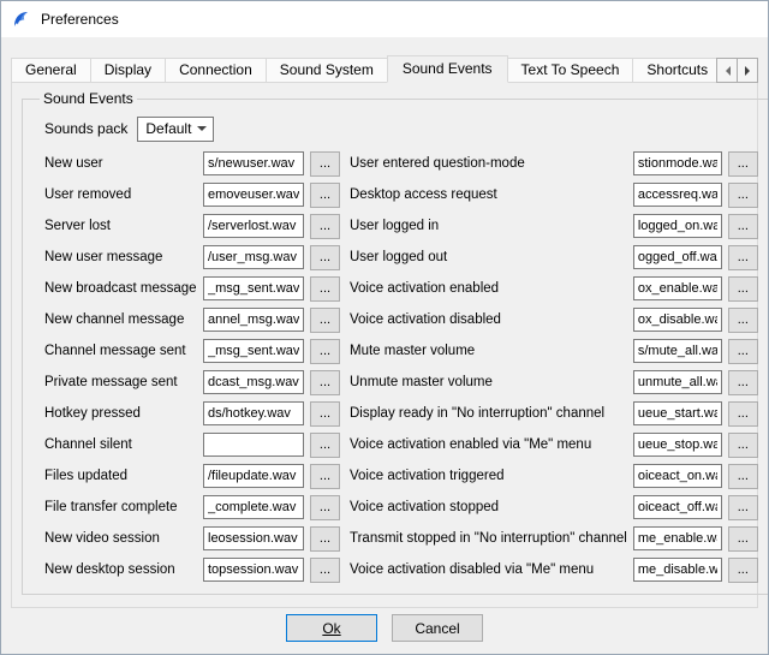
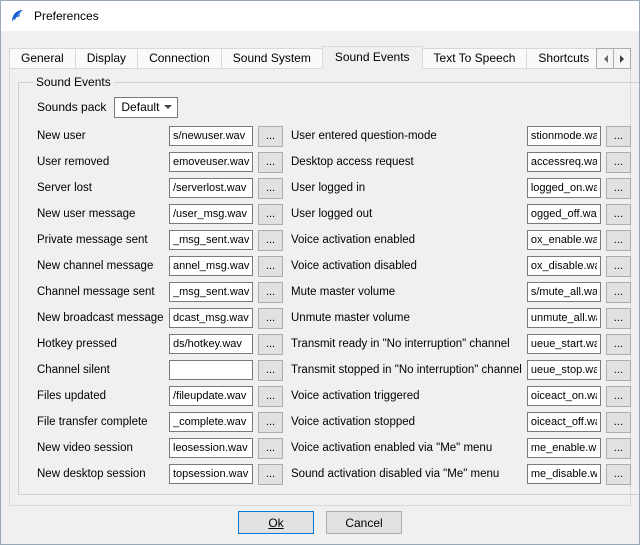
  Preferences
  General
  Display
  Connection
  Sound System
  Sound Events
  Text To Speech
  Shortcuts
  Sound Events
  Sounds pack
  Default
  New user
  s/newuser.wav
  ...
  User removed
  emoveuser.wav
  ...
  Server lost
  /serverlost.wav
  ...
  New user message
  /user_msg.wav
  ...
- New broadcast message
+ Private message sent
  _msg_sent.wav
  ...
  New channel message
  annel_msg.wav
  ...
  Channel message sent
  _msg_sent.wav
  ...
- Private message sent
+ New broadcast message
  dcast_msg.wav
  ...
  Hotkey pressed
  ds/hotkey.wav
  ...
  Channel silent
  ...
  Files updated
  /fileupdate.wav
  ...
  File transfer complete
  _complete.wav
  ...
  New video session
  leosession.wav
  ...
  New desktop session
  topsession.wav
  ...
  User entered question-mode
  stionmode.wa
  ...
  Desktop access request
  accessreq.wa
  ...
  User logged in
  logged_on.wa
  ...
  User logged out
  ogged_off.wa
  ...
  Voice activation enabled
  ox_enable.wa
  ...
  Voice activation disabled
  ox_disable.w
  ...
  Mute master volume
  s/mute_all.wa
  ...
  Unmute master volume
  unmute_all.w
  ...
- Display ready in "No interruption" channel
+ Transmit ready in "No interruption" channel
  ueue_start.w
  ...
- Voice activation enabled via "Me" menu
+ Transmit stopped in "No interruption" channel
  ueue_stop.wa
  ...
  Voice activation triggered
  oiceact_on.w
  ...
  Voice activation stopped
  oiceact_off.w
  ...
- Transmit stopped in "No interruption" channel
+ Voice activation enabled via "Me" menu
  me_enable.w
  ...
- Voice activation disabled via "Me" menu
+ Sound activation disabled via "Me" menu
  me_disable.w
  ...
  Ok
  Cancel
